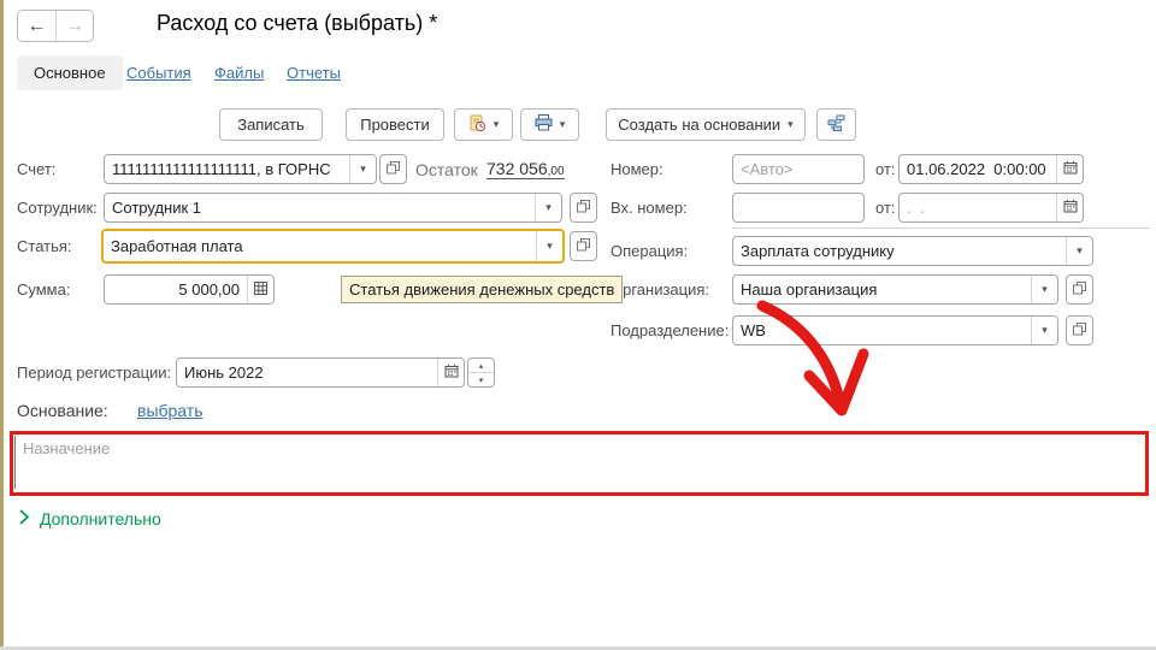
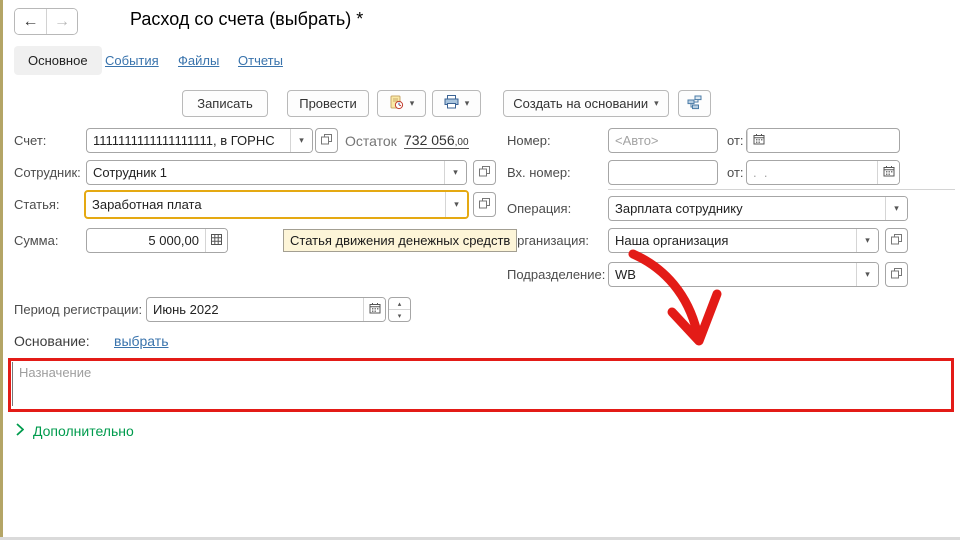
  ←
  →
  Расход со счета (выбрать) *
  Основное
  События
  Файлы
  Отчеты
  Записать
  Провести
  ▾
  ▾
  Создать на основании
  ▾
  Счет:
  1111111111111111111, в ГОРНС
  ▾
  Остаток
  732 056,00
  Сотрудник:
  Сотрудник 1
  ▾
  Статья:
  Заработная плата
  ▾
  Сумма:
  5 000,00
  Статья движения денежных средств
  Номер:
  <Авто>
  от:
- 01.06.2022 0:00:00
  Вх. номер:
  от:
  . .
  Операция:
  Зарплата сотруднику
  ▾
  рганизация:
  Наша организация
  ▾
  Подразделение:
  WB
  ▾
  Период регистрации:
  Июнь 2022
  Основание:
  выбрать
  Назначение
  Дополнительно
